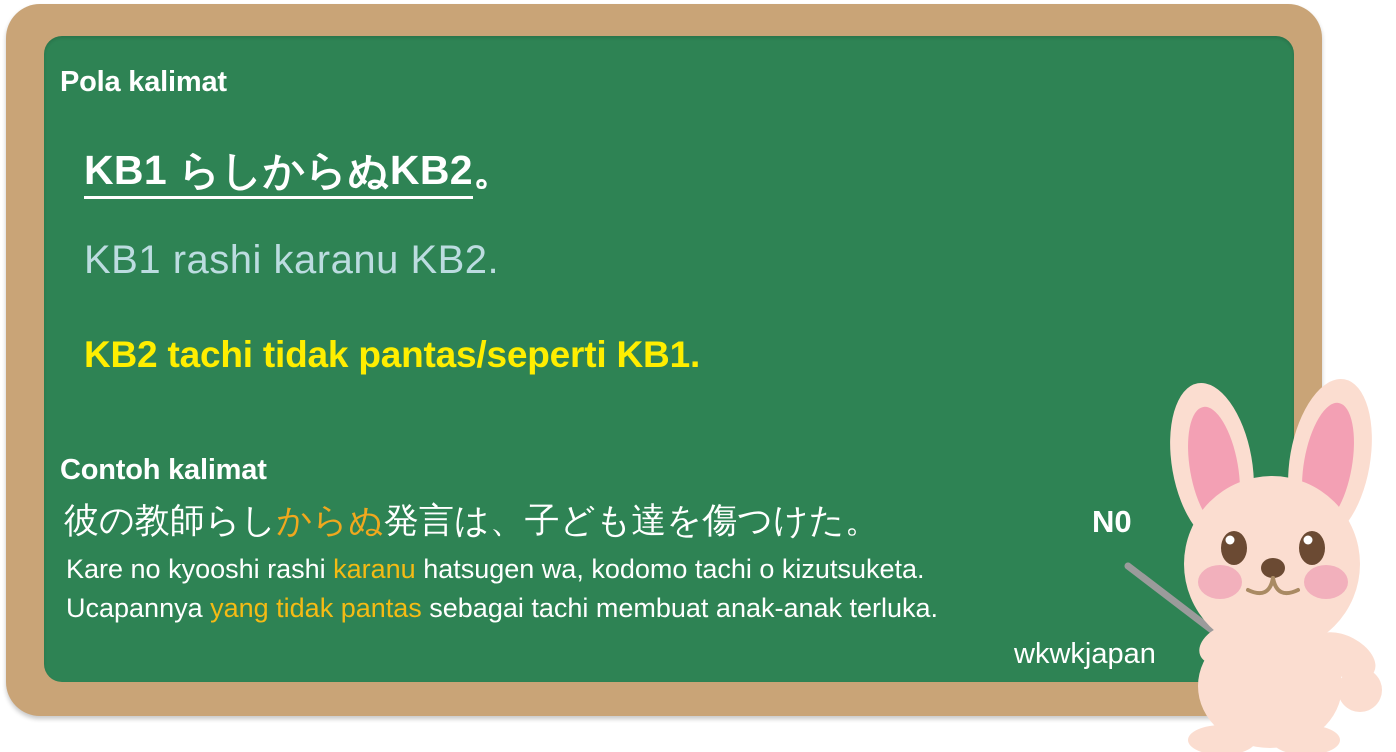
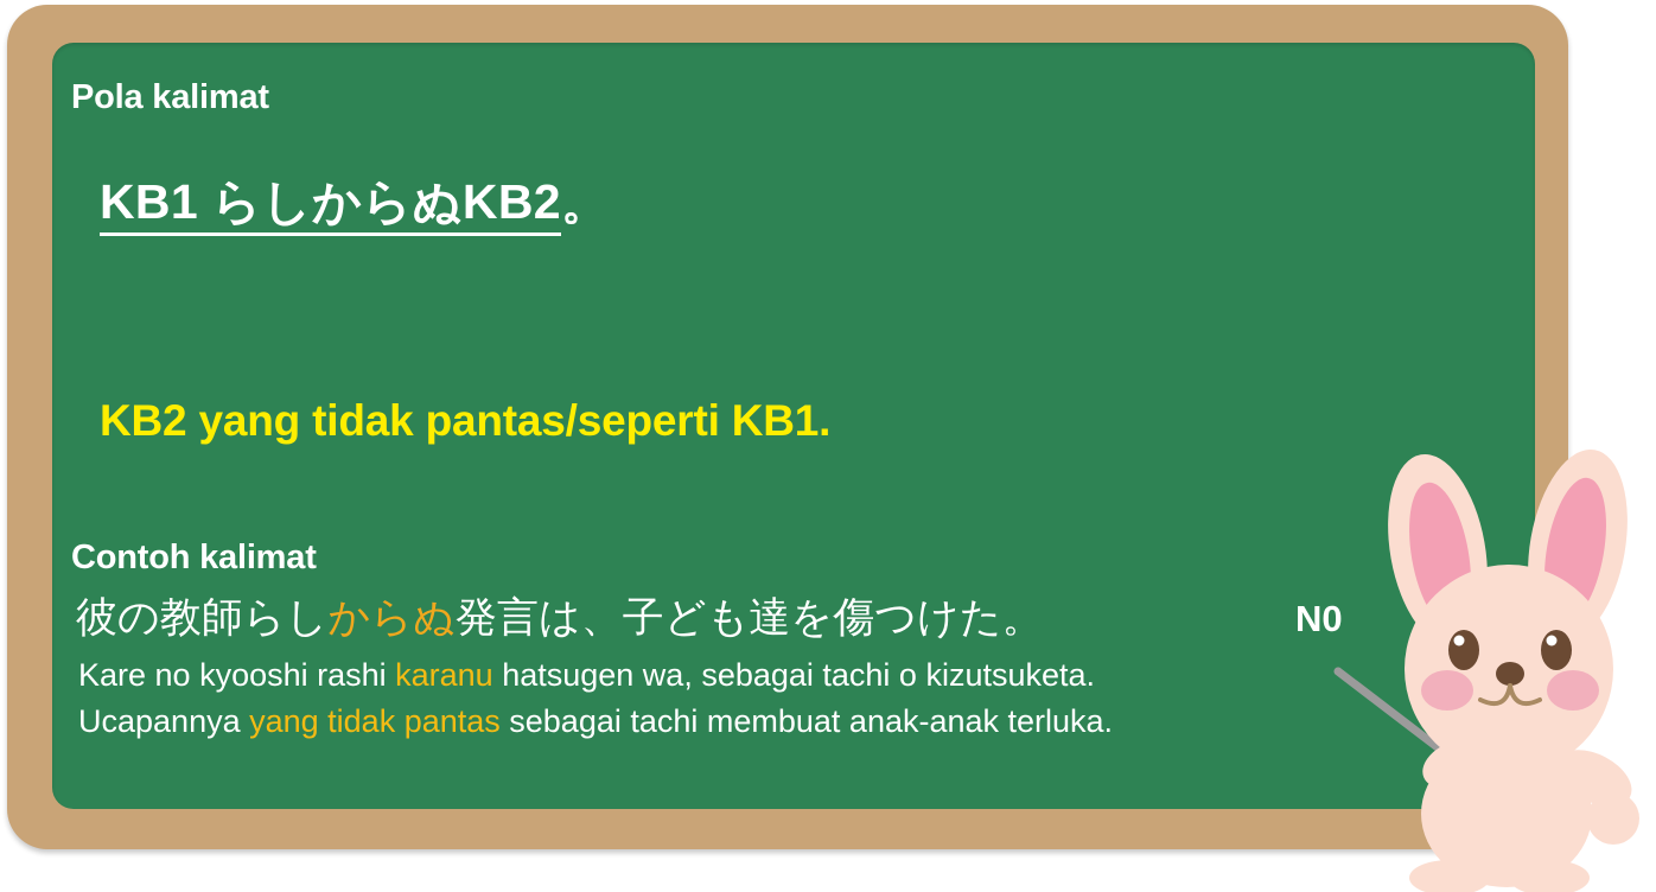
  Pola kalimat
  KB1 らしからぬKB2。
- KB1 rashi karanu KB2.
- KB2 tachi tidak pantas/seperti KB1.
+ KB2 yang tidak pantas/seperti KB1.
  Contoh kalimat
  彼の教師らしからぬ発言は、子ども達を傷つけた。
- Kare no kyooshi rashi karanu hatsugen wa, kodomo tachi o kizutsuketa.
+ Kare no kyooshi rashi karanu hatsugen wa, sebagai tachi o kizutsuketa.
  Ucapannya yang tidak pantas sebagai tachi membuat anak-anak terluka.
  N0
- wkwkjapan
